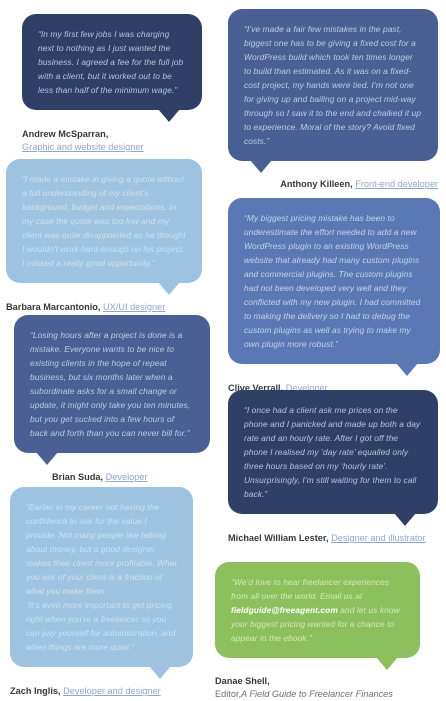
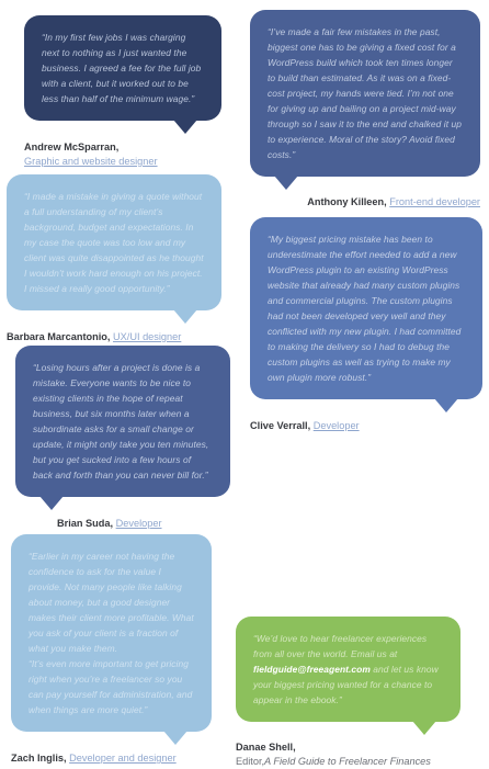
  “In my first few jobs I was charging next to nothing as I just wanted the business. I agreed a fee for the full job with a client, but it worked out to be less than half of the minimum wage.”
  Andrew McSparran,
  Graphic and website designer
  “I’ve made a fair few mistakes in the past, biggest one has to be giving a fixed cost for a WordPress build which took ten times longer to build than estimated. As it was on a fixed-cost project, my hands were tied. I’m not one for giving up and bailing on a project mid-way through so I saw it to the end and chalked it up to experience. Moral of the story? Avoid fixed costs.”
  Anthony Killeen, Front-end developer
  “I made a mistake in giving a quote without a full understanding of my client’s background, budget and expectations. In my case the quote was too low and my client was quite disappointed as he thought I wouldn’t work hard enough on his project. I missed a really good opportunity.”
  Barbara Marcantonio, UX/UI designer
  “My biggest pricing mistake has been to underestimate the effort needed to add a new WordPress plugin to an existing WordPress website that already had many custom plugins and commercial plugins. The custom plugins had not been developed very well and they conflicted with my new plugin. I had committed to making the delivery so I had to debug the custom plugins as well as trying to make my own plugin more robust.”
  Clive Verrall, Developer
  “Losing hours after a project is done is a mistake. Everyone wants to be nice to existing clients in the hope of repeat business, but six months later when a subordinate asks for a small change or update, it might only take you ten minutes, but you get sucked into a few hours of back and forth than you can never bill for.”
  Brian Suda, Developer
- “I once had a client ask me prices on the phone and I panicked and made up both a day rate and an hourly rate. After I got off the phone I realised my ‘day rate’ equalled only three hours based on my ‘hourly rate’. Unsurprisingly, I’m still waiting for them to call back.”
- Michael William Lester, Designer and illustrator
  “Earlier in my career not having the confidence to ask for the value I provide. Not many people like talking about money, but a good designer makes their client more profitable. What you ask of your client is a fraction of what you make them.
  “It’s even more important to get pricing right when you’re a freelancer so you can pay yourself for administration, and when things are more quiet.”
  Zach Inglis, Developer and designer
  “We’d love to hear freelancer experiences from all over the world. Email us at fieldguide@freeagent.com and let us know your biggest pricing wanted for a chance to appear in the ebook.”
  Danae Shell,
  Editor,A Field Guide to Freelancer Finances
